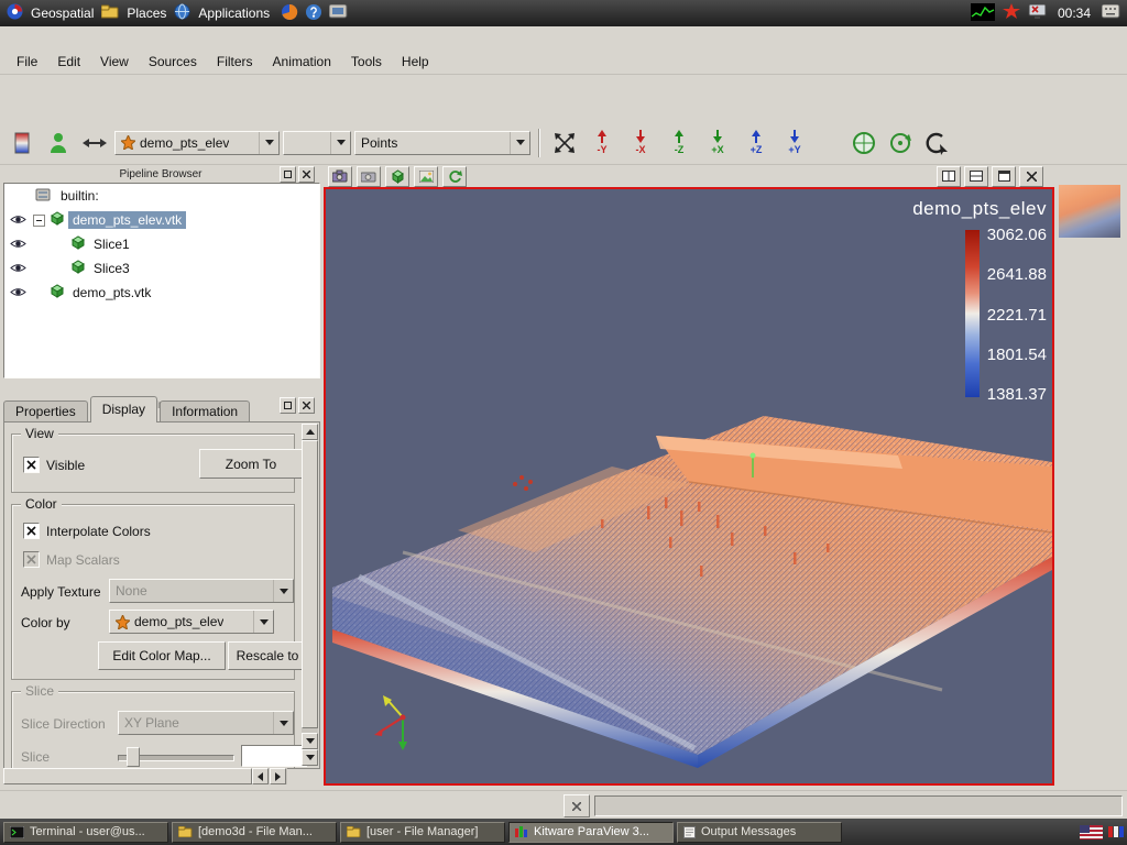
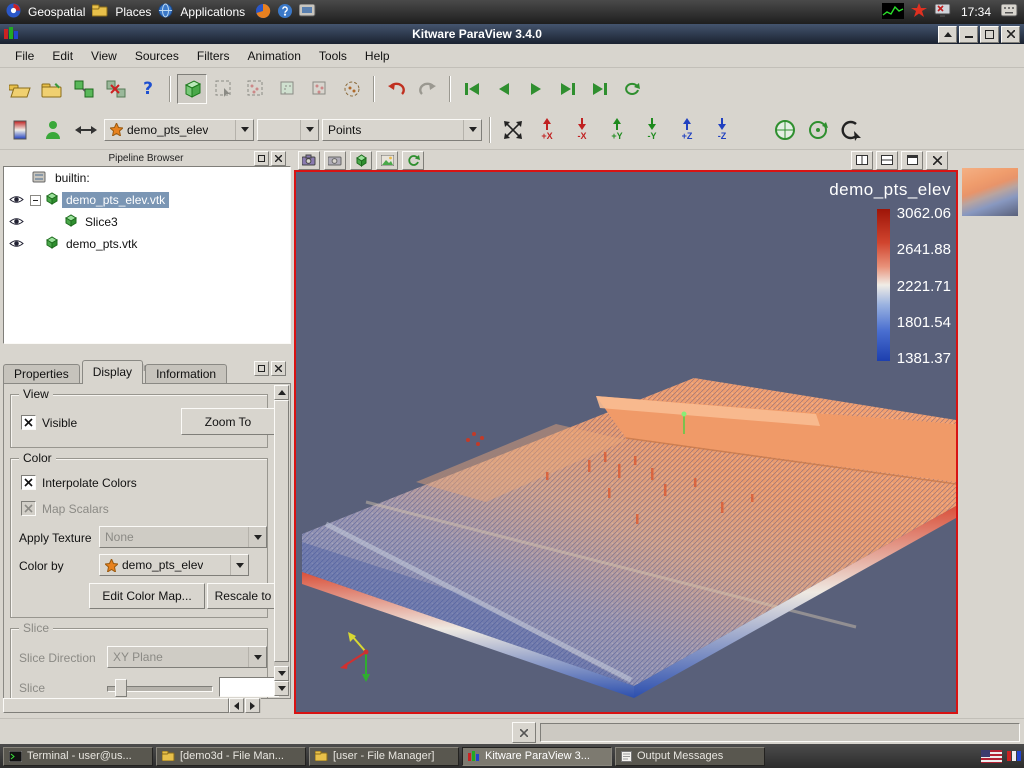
  Geospatial
  Places
  Applications
- 00:34
+ 17:34
+ Kitware ParaView 3.4.0
  File
  Edit
  View
  Sources
  Filters
  Animation
  Tools
  Help
+ ?
  demo_pts_elev
  Points
- -Y
+ +X
  -X
- -Z
+ +Y
- +X
+ -Y
  +Z
- +Y
+ -Z
  Pipeline Browser
  builtin:
  demo_pts_elev.vtk
- Slice1
  Slice3
  demo_pts.vtk
  Properties
  Display
  Information
  View
  Visible
  Zoom To
  Color
  Interpolate Colors
  Map Scalars
  Apply Texture
  None
  Color by
  demo_pts_elev
  Edit Color Map...
  Rescale to
  Slice
  Slice Direction
  XY Plane
  Slice
  demo_pts_elev
  3062.06
  2641.88
  2221.71
  1801.54
  1381.37
  Terminal - user@us...
  [demo3d - File Man...
  [user - File Manager]
  Kitware ParaView 3...
  Output Messages
